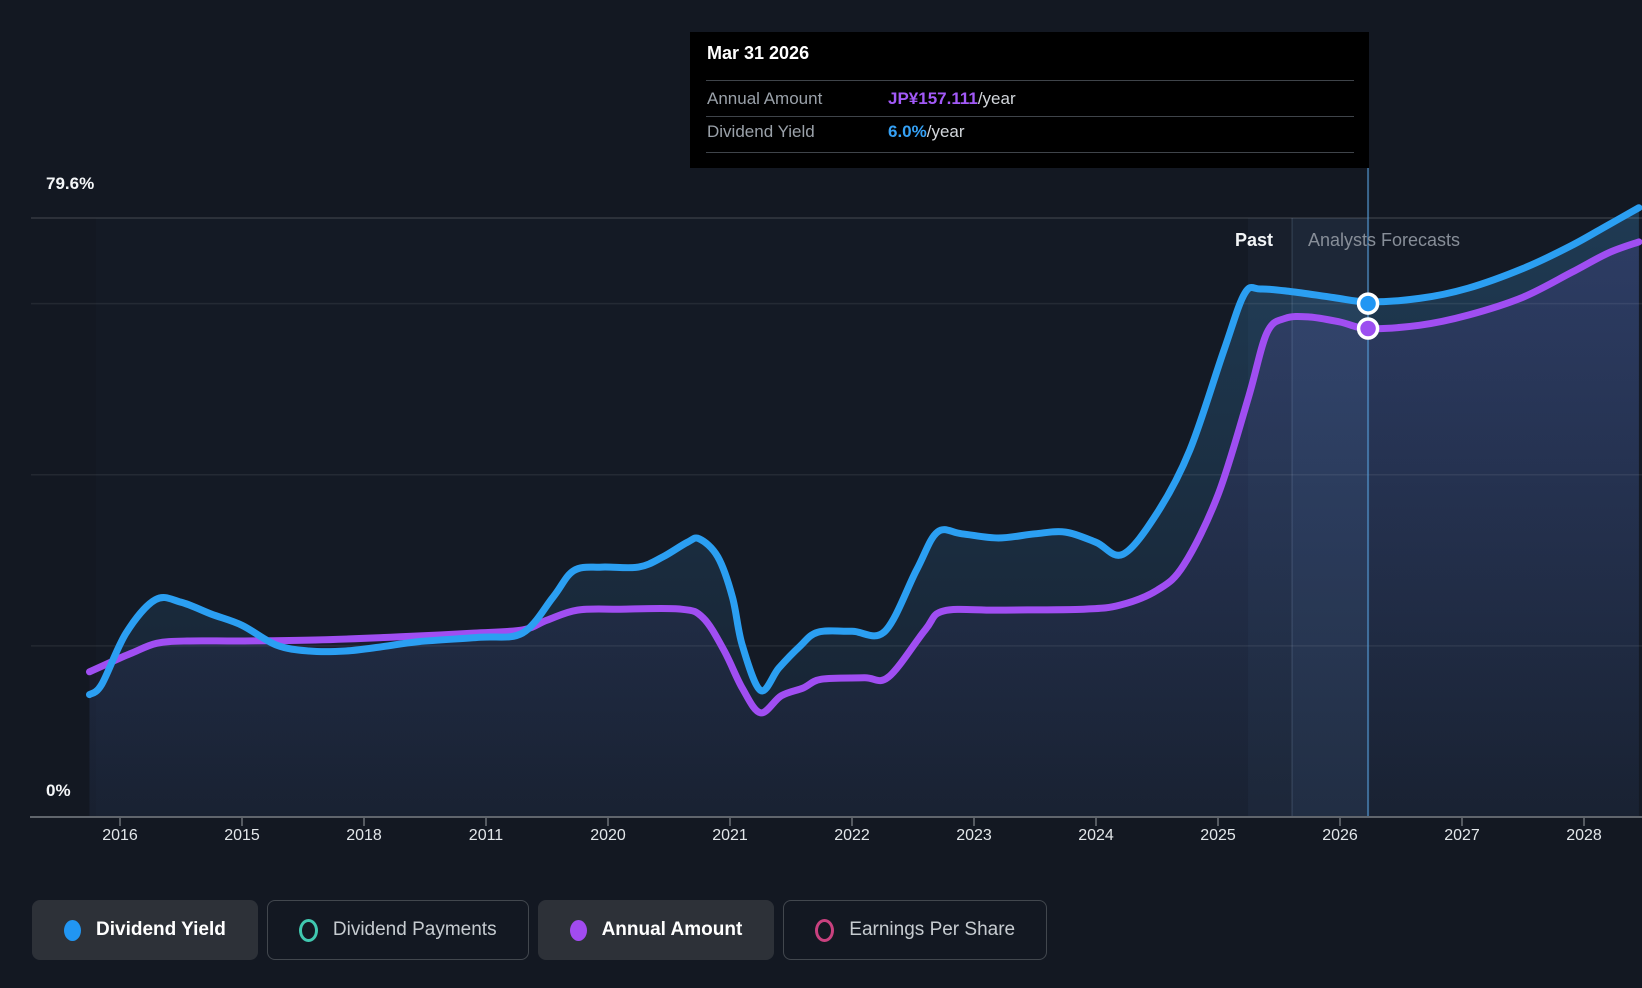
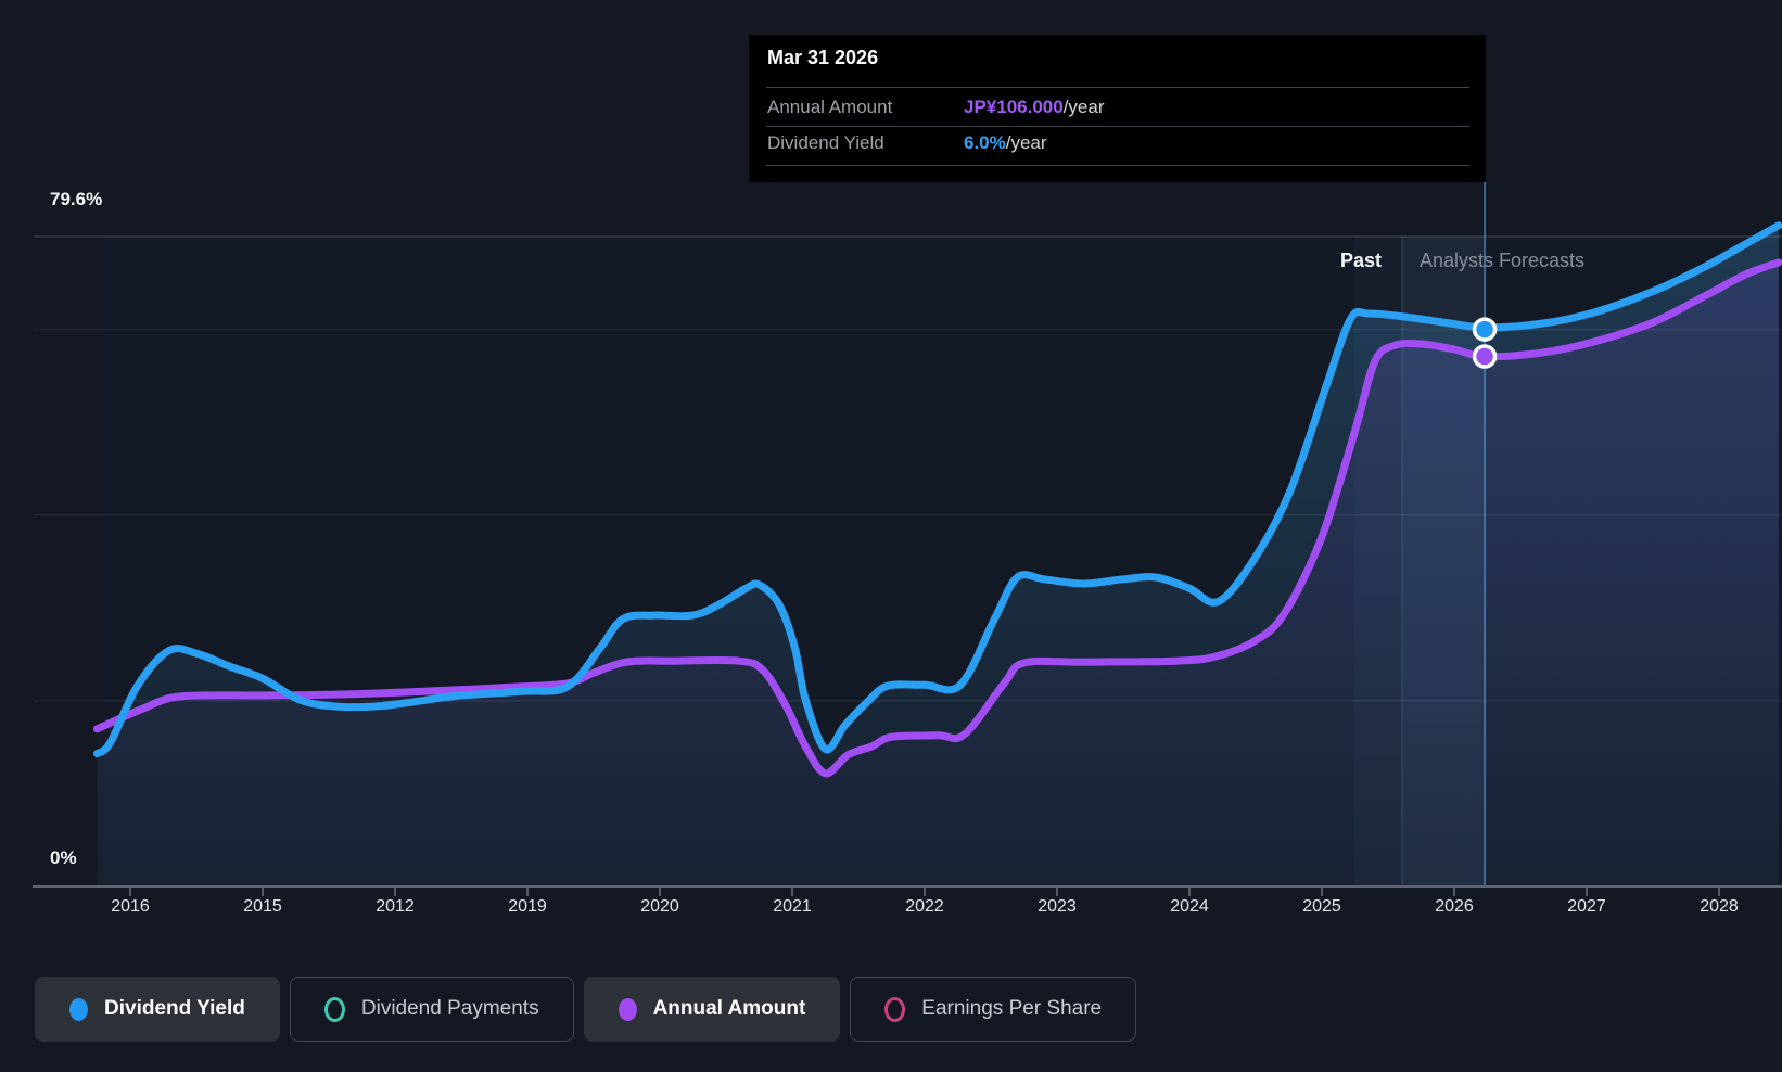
  Mar 31 2026
  Annual Amount
- JP¥157.111/year
+ JP¥106.000/year
  Dividend Yield
  6.0%/year
  79.6%
  0%
  Past
  Analysts Forecasts
  2016
  2015
- 2018
+ 2012
- 2011
+ 2019
  2020
  2021
  2022
  2023
  2024
  2025
  2026
  2027
  2028
  Dividend Yield
  Dividend Payments
  Annual Amount
  Earnings Per Share
